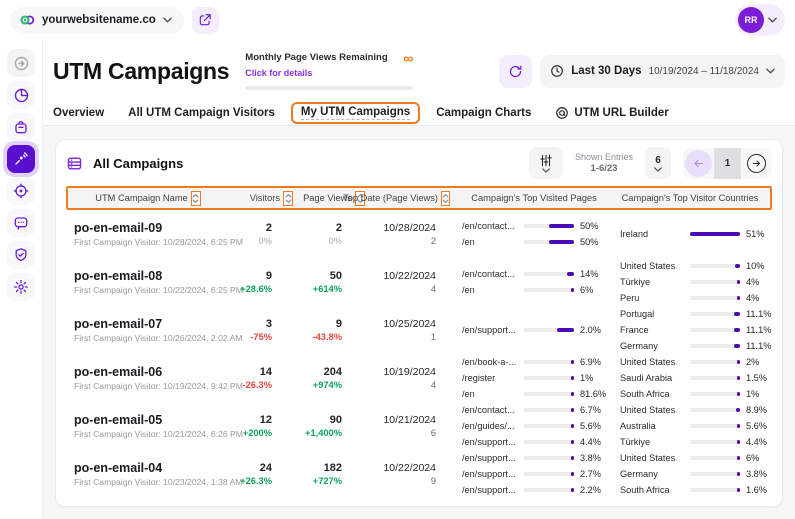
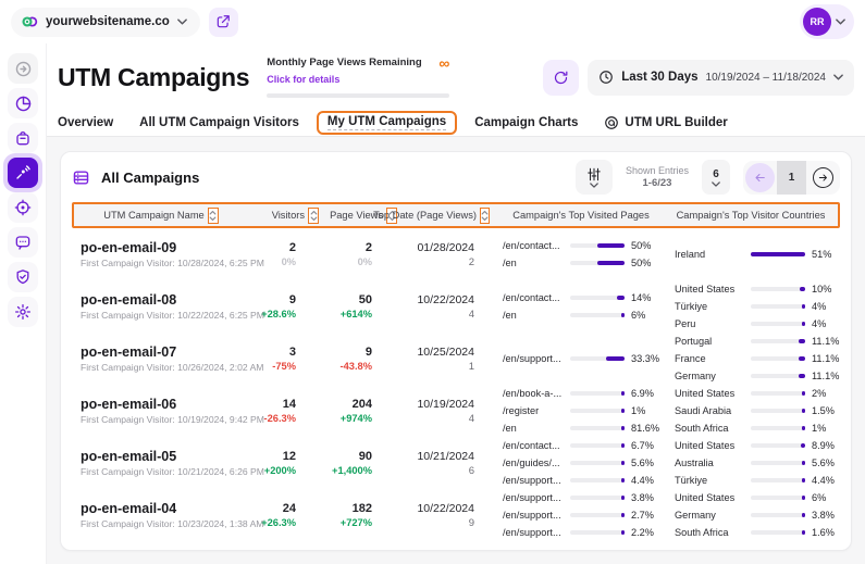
  yourwebsitename.co
  RR
  UTM Campaigns
  Monthly Page Views Remaining
  Click for details
  ∞
  Last 30 Days
  10/19/2024 – 11/18/2024
  Overview
  All UTM Campaign Visitors
  My UTM Campaigns
  Campaign Charts
  UTM URL Builder
  All Campaigns
  Shown Entries
  1-6/23
  6
  1
  UTM Campaign Name
  Visitors
  Page Views
  Top Date (Page Views)
  Campaign's Top Visited Pages
  Campaign's Top Visitor Countries
  po-en-email-09
  First Campaign Visitor: 10/28/2024, 6:25
  2
  0%
  2
  0%
- 10/28/2024
+ 01/28/2024
  2
  /en/contact...
  50%
  /en
  50%
  Ireland
  51%
  po-en-email-08
  First Campaign Visitor: 10/22/2024, 6:25
  9
  +28.6%
  50
  +614%
  10/22/2024
  4
  /en/contact...
  14%
  /en
  6%
  United States
  10%
  Türkiye
  4%
  Peru
  4%
  po-en-email-07
  First Campaign Visitor: 10/26/2024, 2:02
  3
  -75%
  9
  -43.8%
  10/25/2024
  1
  /en/support...
- 2.0%
+ 33.3%
  Portugal
  11.1%
  France
  11.1%
  Germany
  11.1%
  po-en-email-06
  First Campaign Visitor: 10/19/2024, 9:42
  14
  -26.3%
  204
  +974%
  10/19/2024
  4
  /en/book-a-...
  6.9%
  /register
  1%
  /en
  81.6%
  United States
  2%
  Saudi Arabia
  1.5%
  South Africa
  1%
  po-en-email-05
  First Campaign Visitor: 10/21/2024, 6:26
  12
  +200%
  90
  +1,400%
  10/21/2024
  6
  /en/contact...
  6.7%
  /en/guides/...
  5.6%
  /en/support...
  4.4%
  United States
  8.9%
  Australia
  5.6%
  Türkiye
  4.4%
  po-en-email-04
  First Campaign Visitor: 10/23/2024, 1:38
  24
  +26.3%
  182
  +727%
  10/22/2024
  9
  /en/support...
  3.8%
  /en/support...
  2.7%
  /en/support...
  2.2%
  United States
  6%
  Germany
  3.8%
  South Africa
  1.6%
